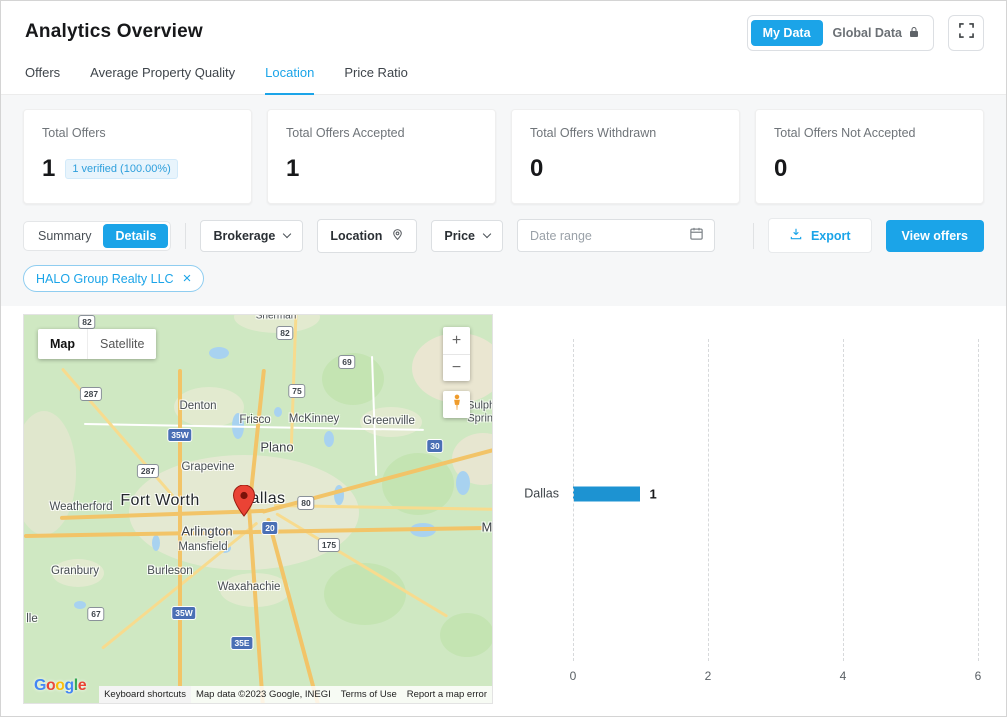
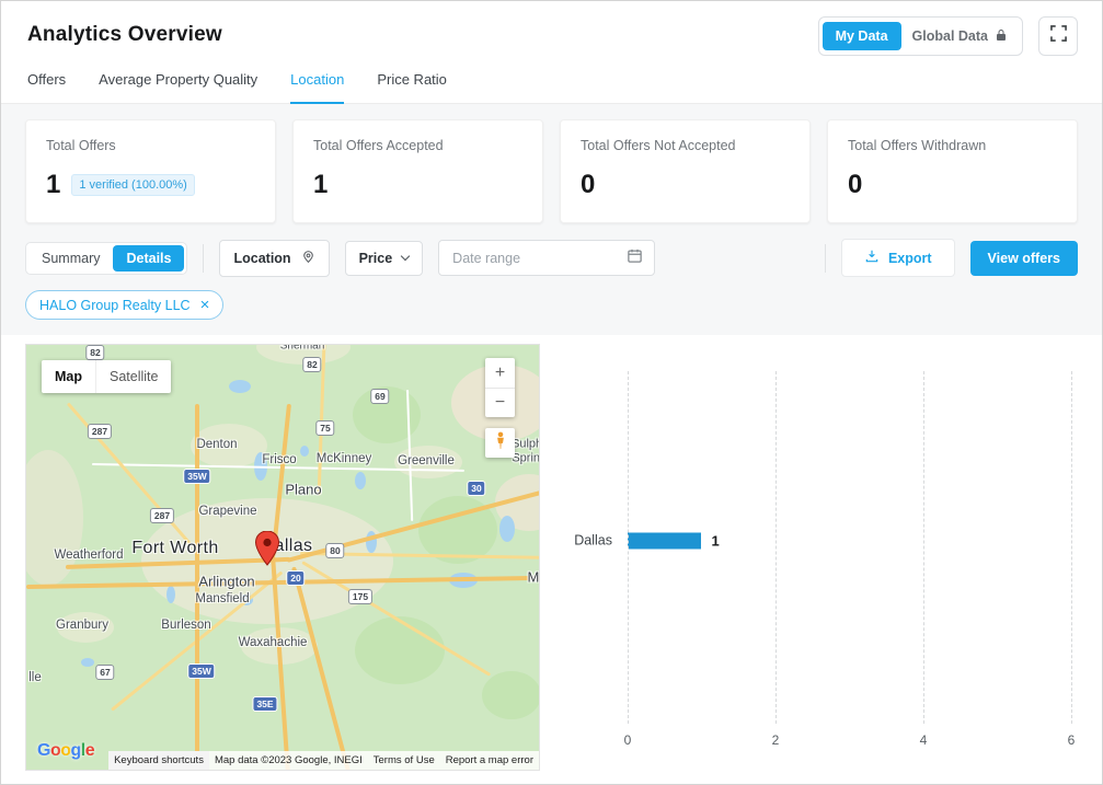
  Analytics Overview
  My Data
  Global Data
  Offers
  Average Property Quality
  Location
  Price Ratio
  Total Offers
  1
  1 verified (100.00%)
  Total Offers Accepted
  1
- Total Offers Withdrawn
+ Total Offers Not Accepted
  0
- Total Offers Not Accepted
+ Total Offers Withdrawn
  0
  Summary
  Details
- Brokerage
  Location
  Price
  Date range
  Export
  View offers
  HALO Group Realty LLC
  ×
  Map
  Satellite
  +
  −
  Google
  Keyboard shortcuts
  Map data ©2023 Google, INEGI
  Terms of Use
  Report a map error
  Sherman
  Denton
  Frisco
  McKinney
  Greenville
  Plano
  Grapevine
  Fort Worth
  allas
  Weatherford
  Arlington
  Mansfield
  Granbury
  Burleson
  Waxahachie
  lle
  82
  82
  69
  287
  75
  35W
  30
  287
  80
  20
  175
  67
  35W
  35E
  Dallas
  1
  0
  2
  4
  6
